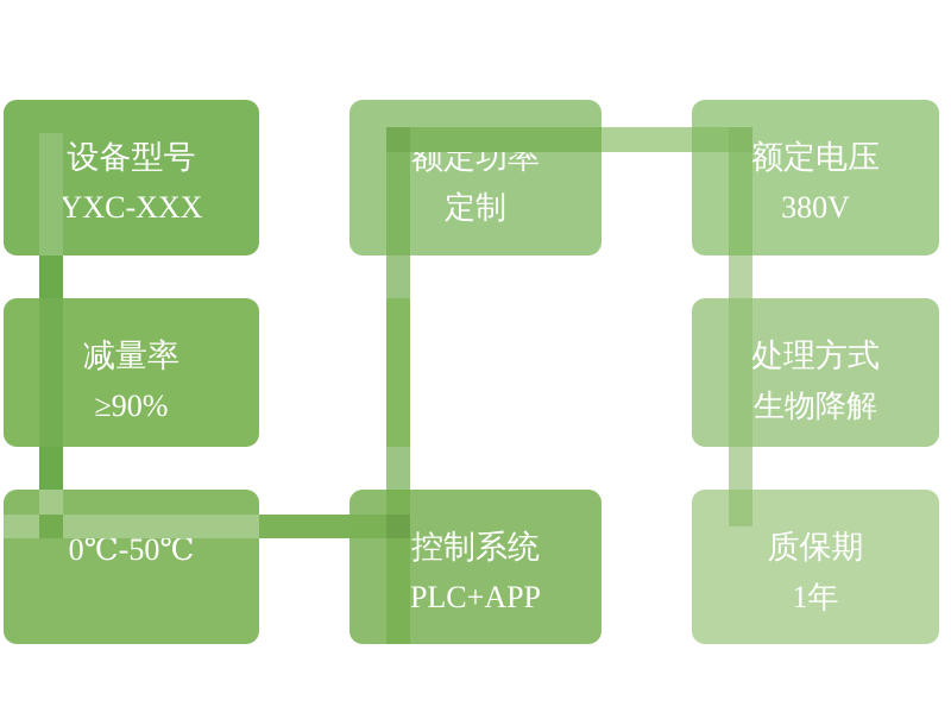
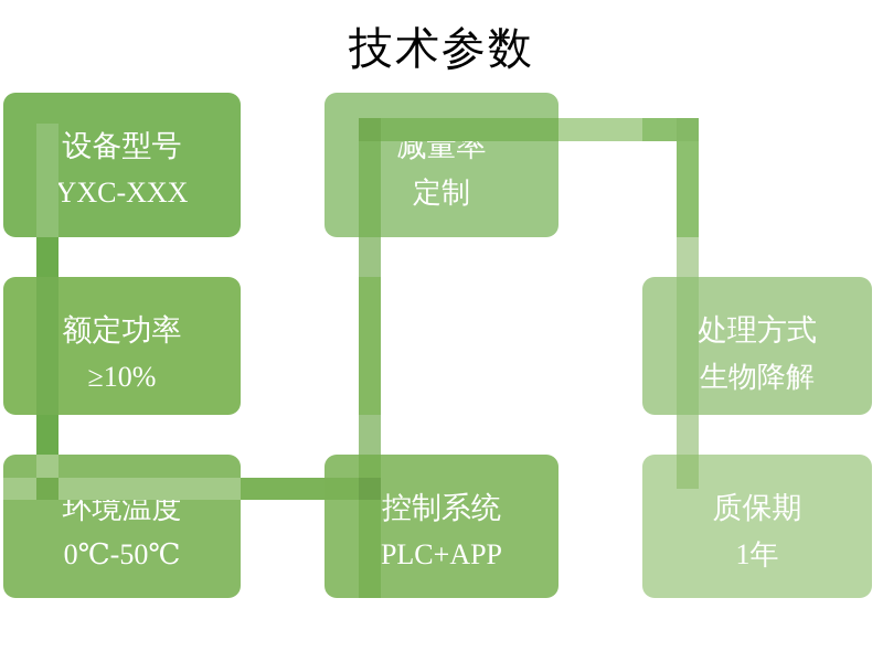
+ 技术参数
  设备型号
  YXC-XXX
- 额定功率
+ 减量率
  定制
- 额定电压
- 380V
- 减量率
+ 额定功率
- ≥90%
+ ≥10%
  处理方式
  生物降解
+ 环境温度
  0℃-50℃
  控制系统
  PLC+APP
  质保期
  1年
